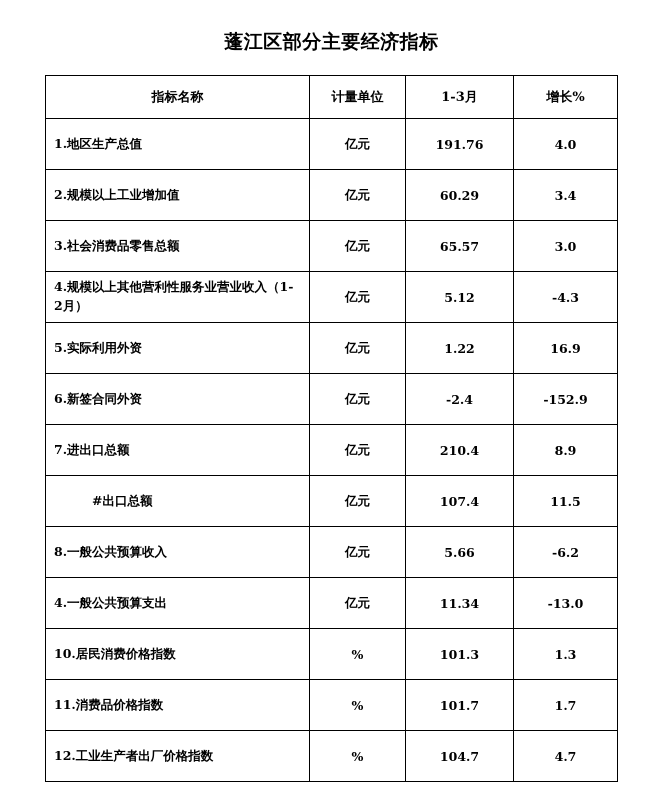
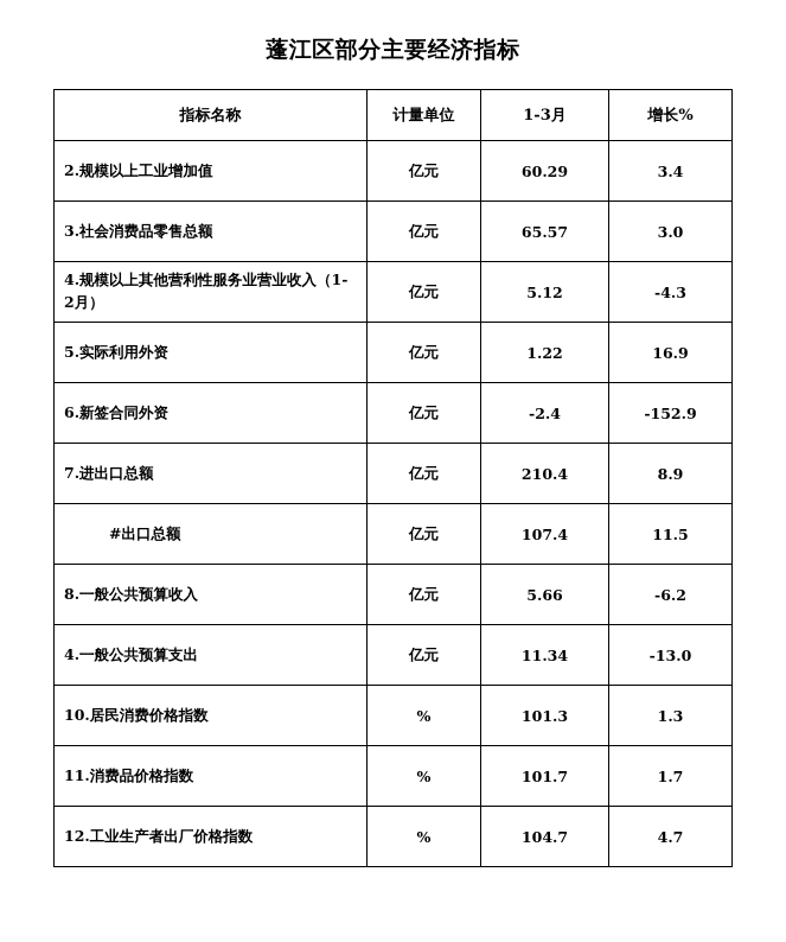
  蓬江区部分主要经济指标
  指标名称	计量单位	1-3月	增长%
- 1.地区生产总值	亿元	191.76	4.0
  2.规模以上工业增加值	亿元	60.29	3.4
  3.社会消费品零售总额	亿元	65.57	3.0
  4.规模以上其他营利性服务业营业收入（1-2月）	亿元	5.12	-4.3
  5.实际利用外资	亿元	1.22	16.9
  6.新签合同外资	亿元	-2.4	-152.9
  7.进出口总额	亿元	210.4	8.9
  #出口总额	亿元	107.4	11.5
  8.一般公共预算收入	亿元	5.66	-6.2
  4.一般公共预算支出	亿元	11.34	-13.0
  10.居民消费价格指数	%	101.3	1.3
  11.消费品价格指数	%	101.7	1.7
  12.工业生产者出厂价格指数	%	104.7	4.7
